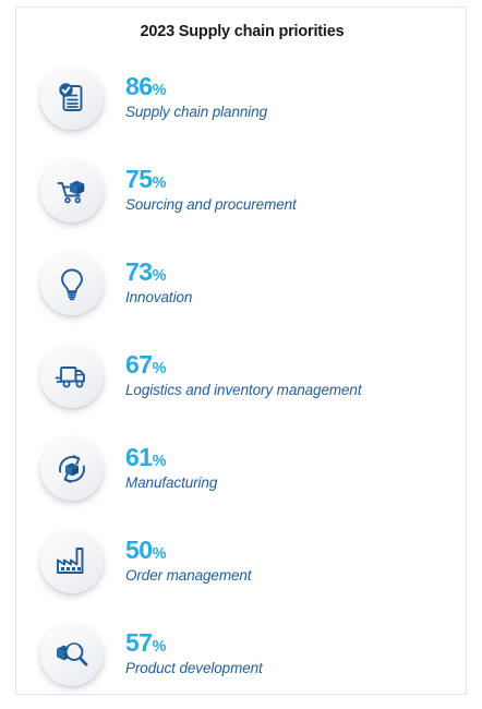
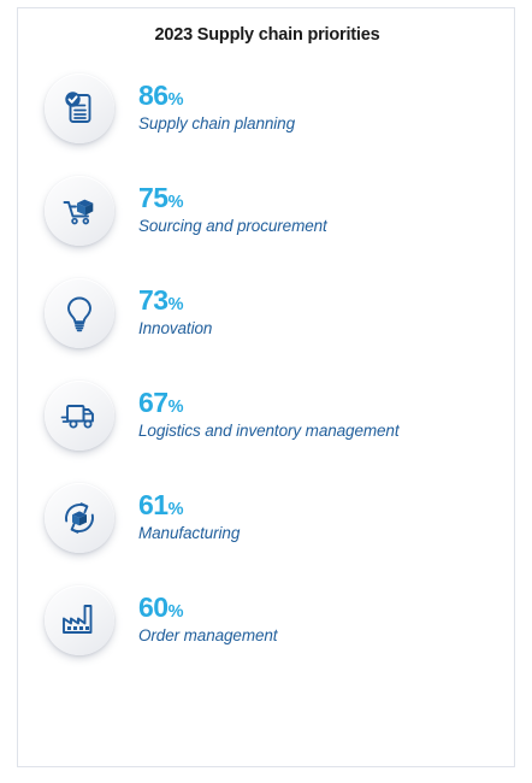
  2023 Supply chain priorities
  86%
  Supply chain planning
  75%
  Sourcing and procurement
  73%
  Innovation
  67%
  Logistics and inventory management
  61%
  Manufacturing
- 50%
+ 60%
  Order management
- 57%
- Product development
